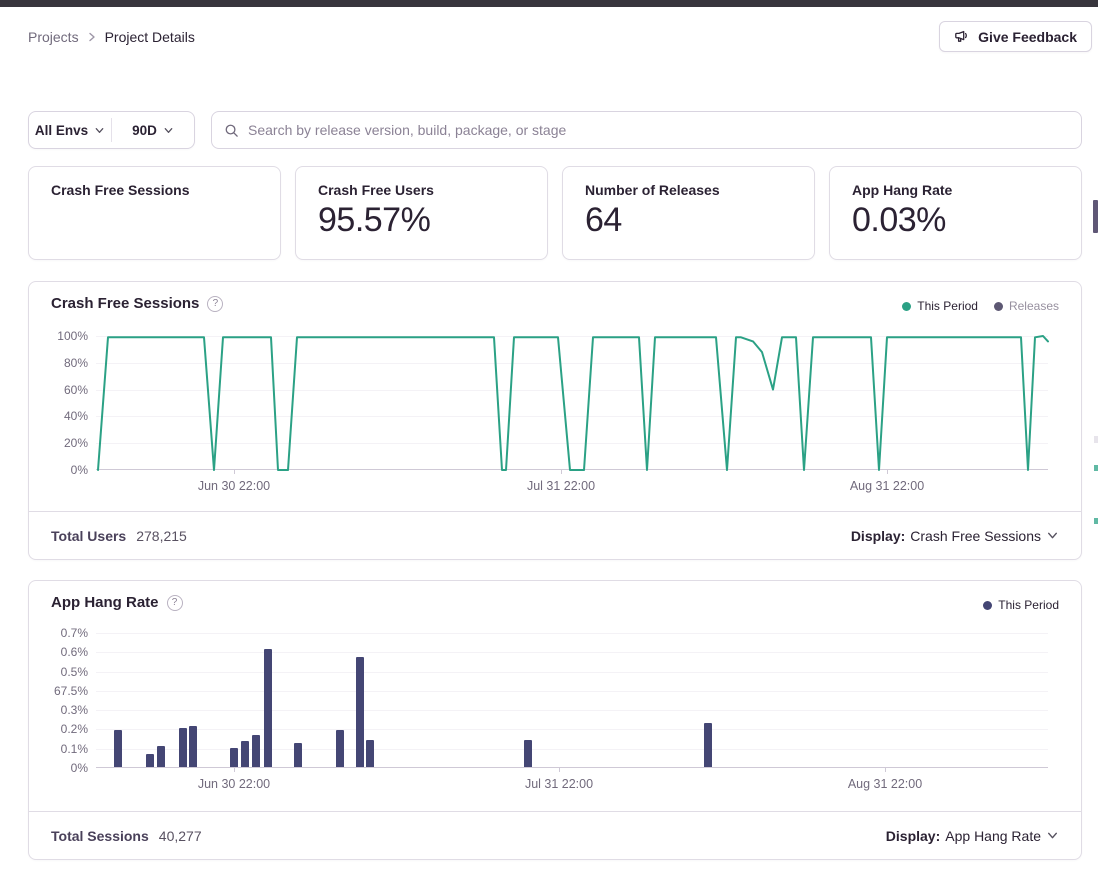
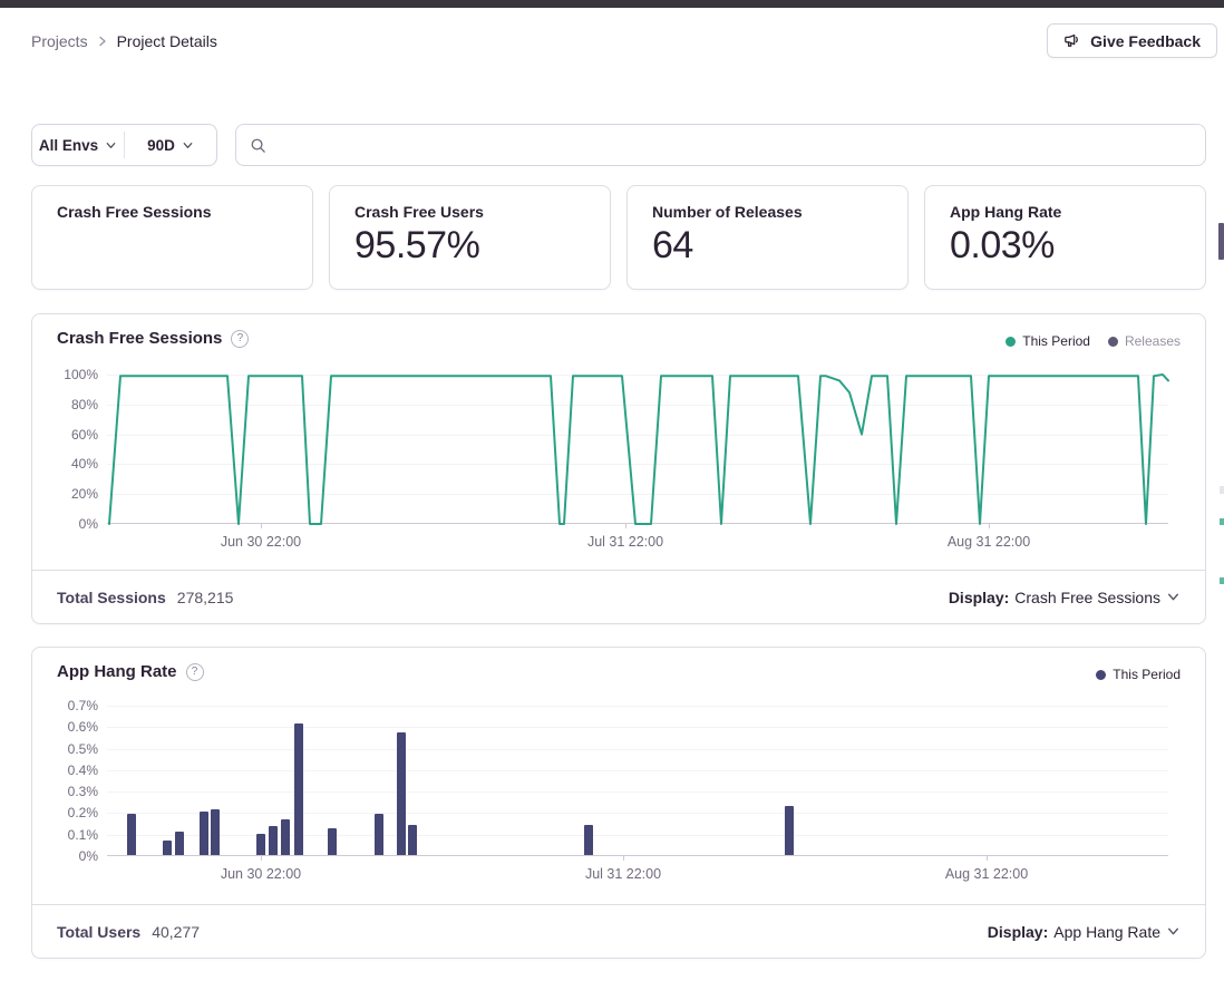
  Projects
  Project Details
  Give Feedback
  All Envs
  90D
- Search by release version, build, package, or stage
  Crash Free Sessions
  Crash Free Users
  95.57%
  Number of Releases
  64
  App Hang Rate
  0.03%
  Crash Free Sessions
  ?
  This Period
  Releases
  0%
  20%
  40%
  60%
  80%
  100%
  Jun 30 22:00
  Jul 31 22:00
  Aug 31 22:00
- Total Users
+ Total Sessions
  278,215
  Display:
  Crash Free Sessions
  App Hang Rate
  ?
  This Period
  0%
  0.1%
  0.2%
  0.3%
- 67.5%
+ 0.4%
  0.5%
  0.6%
  0.7%
  Jun 30 22:00
  Jul 31 22:00
  Aug 31 22:00
- Total Sessions
+ Total Users
  40,277
  Display:
  App Hang Rate
